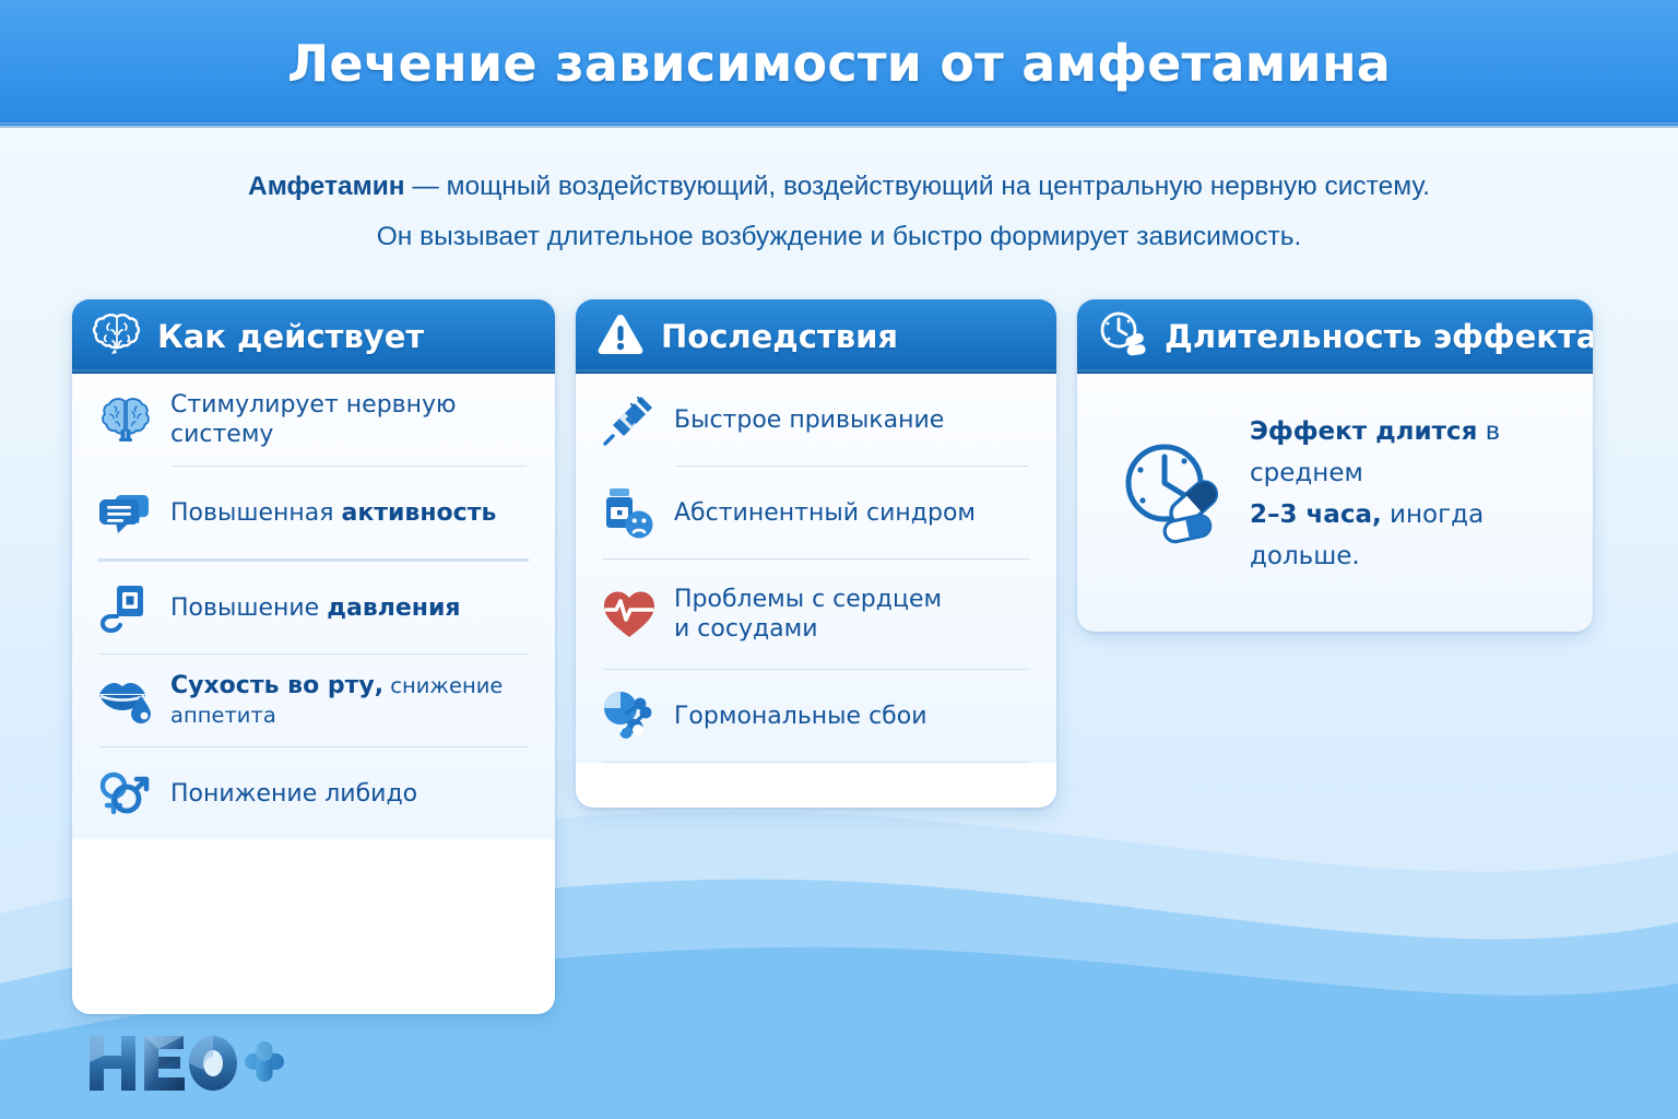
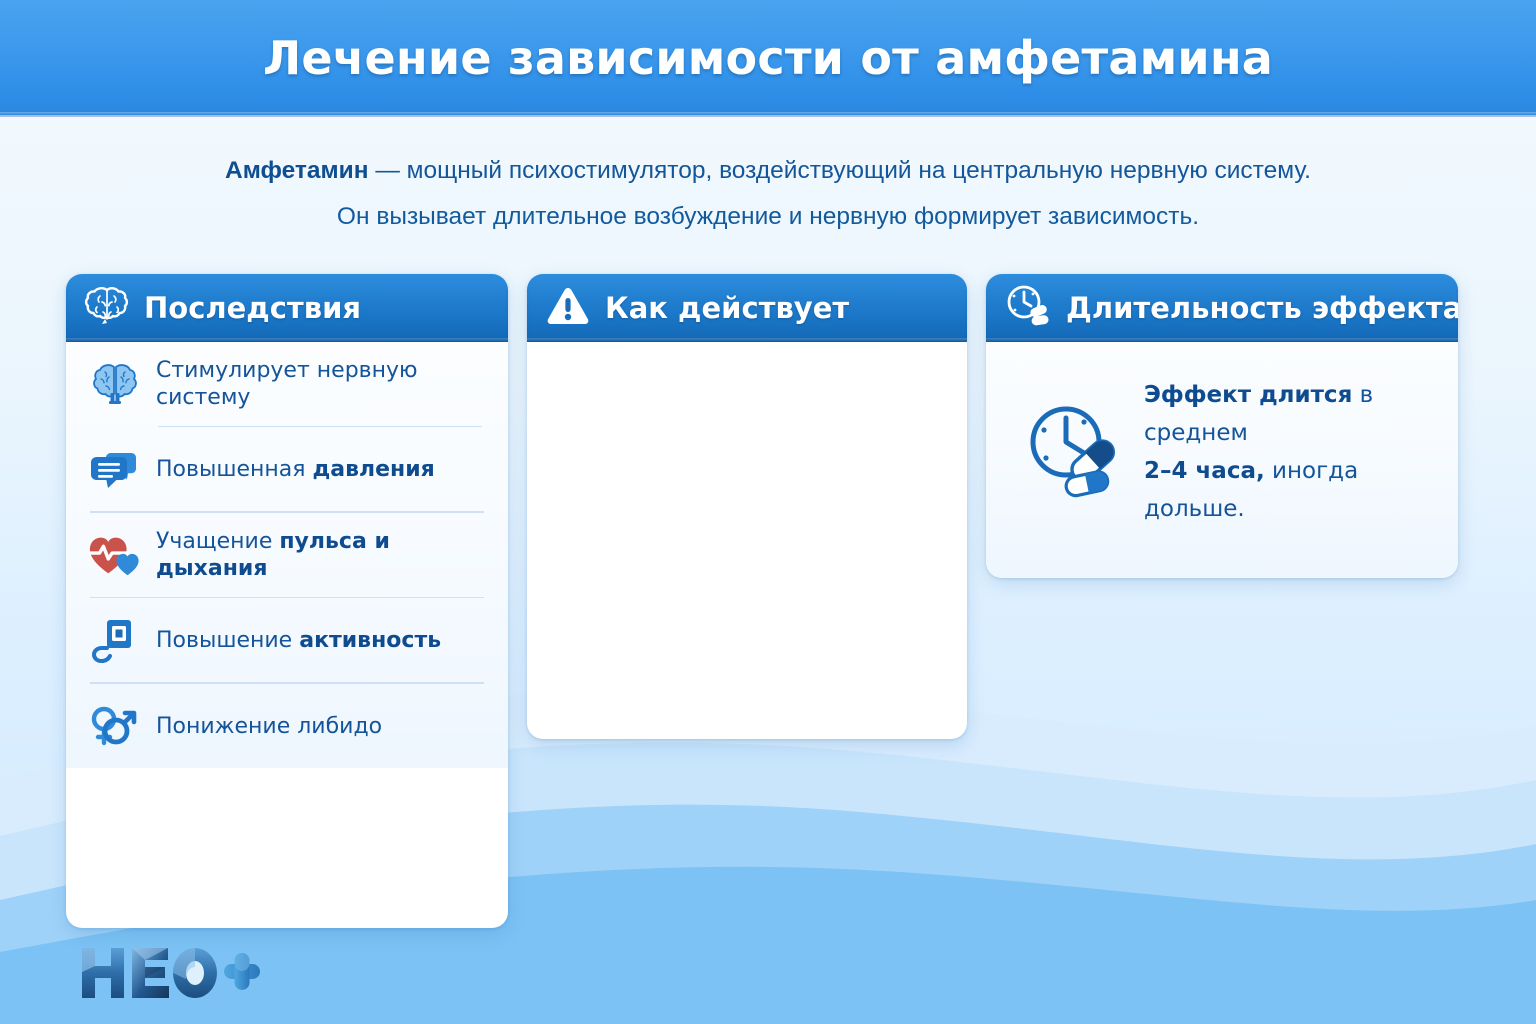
  Лечение зависимости от амфетамина
- Амфетамин — мощный воздействующий, воздействующий на центральную нервную систему.
+ Амфетамин — мощный психостимулятор, воздействующий на центральную нервную систему.
- Он вызывает длительное возбуждение и быстро формирует зависимость.
+ Он вызывает длительное возбуждение и нервную формирует зависимость.
- Как действует
+ Последствия
  Стимулирует нервную систему
- Повышенная активность
+ Повышенная давления
+ Учащение пульса и дыхания
- Повышение давления
+ Повышение активность
- Сухость во рту, снижение аппетита
  Понижение либидо
- Последствия
+ Как действует
- Быстрое привыкание
- Абстинентный синдром
- Проблемы с сердцем
- и сосудами
- Гормональные сбои
  Длительность эффекта
  Эффект длится в среднем
- 2–3 часа, иногда дольше.
+ 2–4 часа, иногда дольше.
